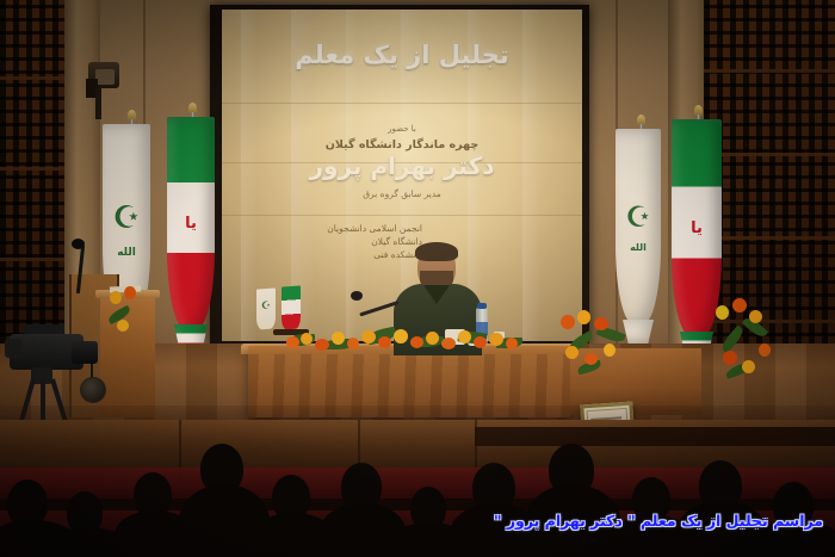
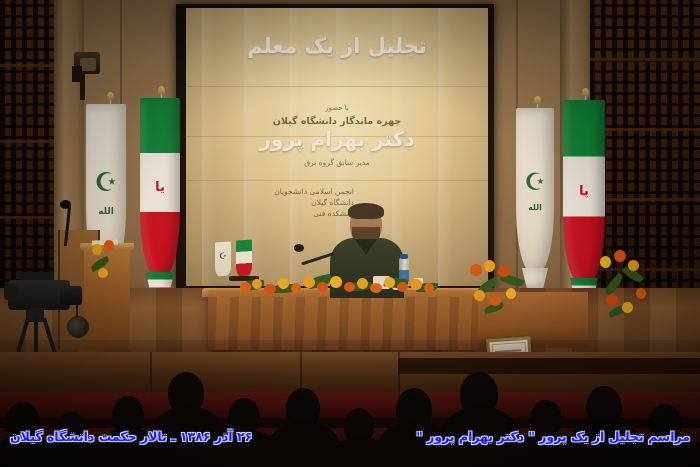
- مراسم تجلیل از یک معلم " دکتر بهرام پرور "
+ مراسم تجلیل از یک پرور " دکتر بهرام پرور "
+ ۲۶ آذر ۱۳۸۶ ـ تالار حکمت دانشگاه گیلان
